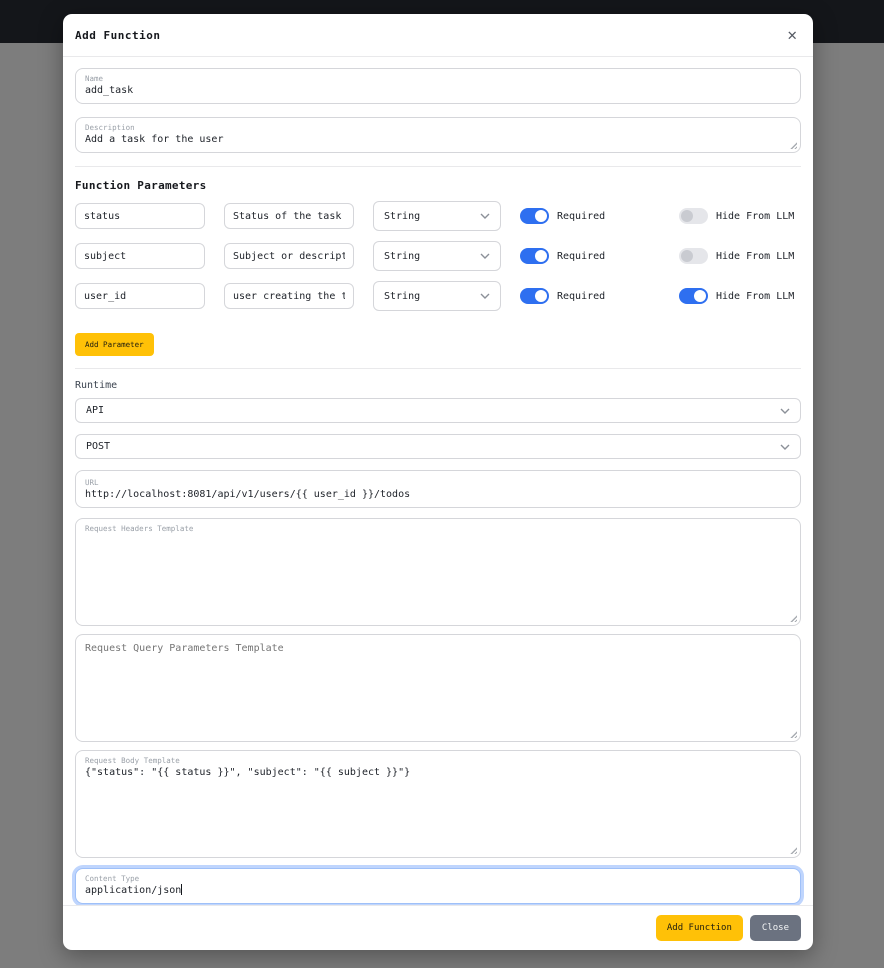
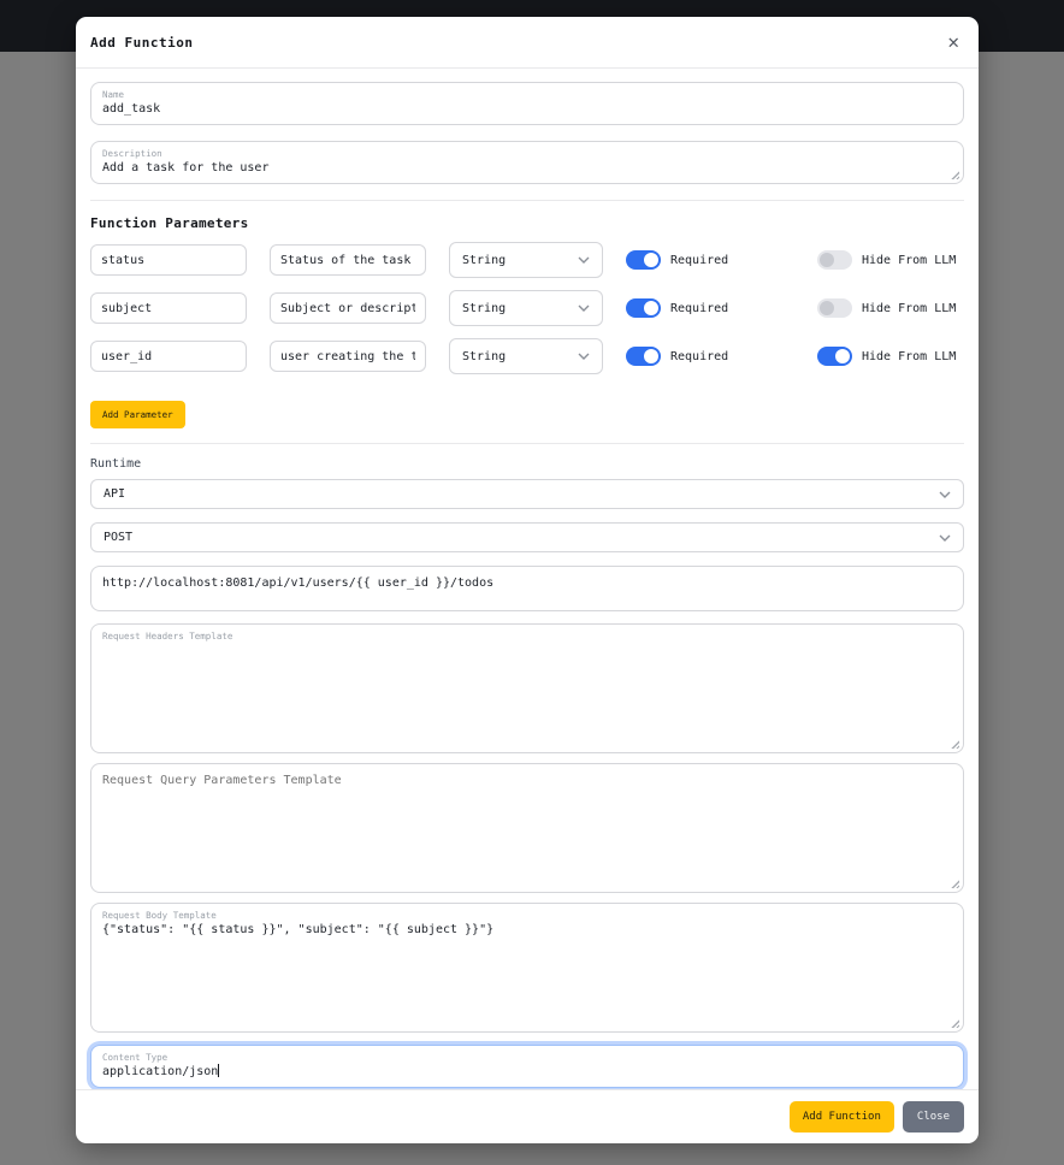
  Add Function
  ✕
  Name
  add_task
  Description
  Add a task for the user
  Function Parameters
  status
  Status of the task
  String
  Required
  Hide From LLM
  subject
  Subject or descript
  String
  Required
  Hide From LLM
  user_id
  user creating the t
  String
  Required
  Hide From LLM
  Add Parameter
  Runtime
  API
  POST
- URL
  http://localhost:8081/api/v1/users/{{ user_id }}/todos
  Request Headers Template
  Request Query Parameters Template
  Request Body Template
  {"status": "{{ status }}", "subject": "{{ subject }}"}
  Content Type
  application/json
  Add Function
  Close
